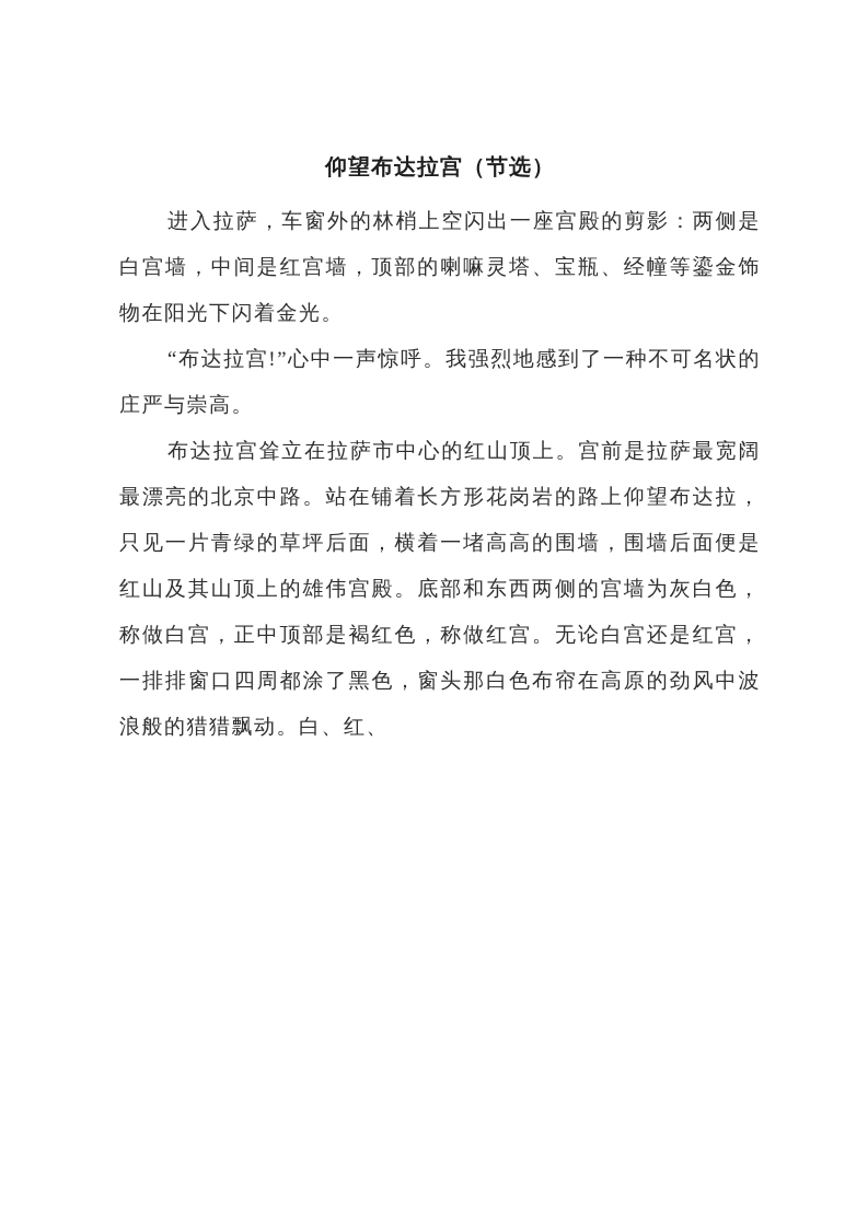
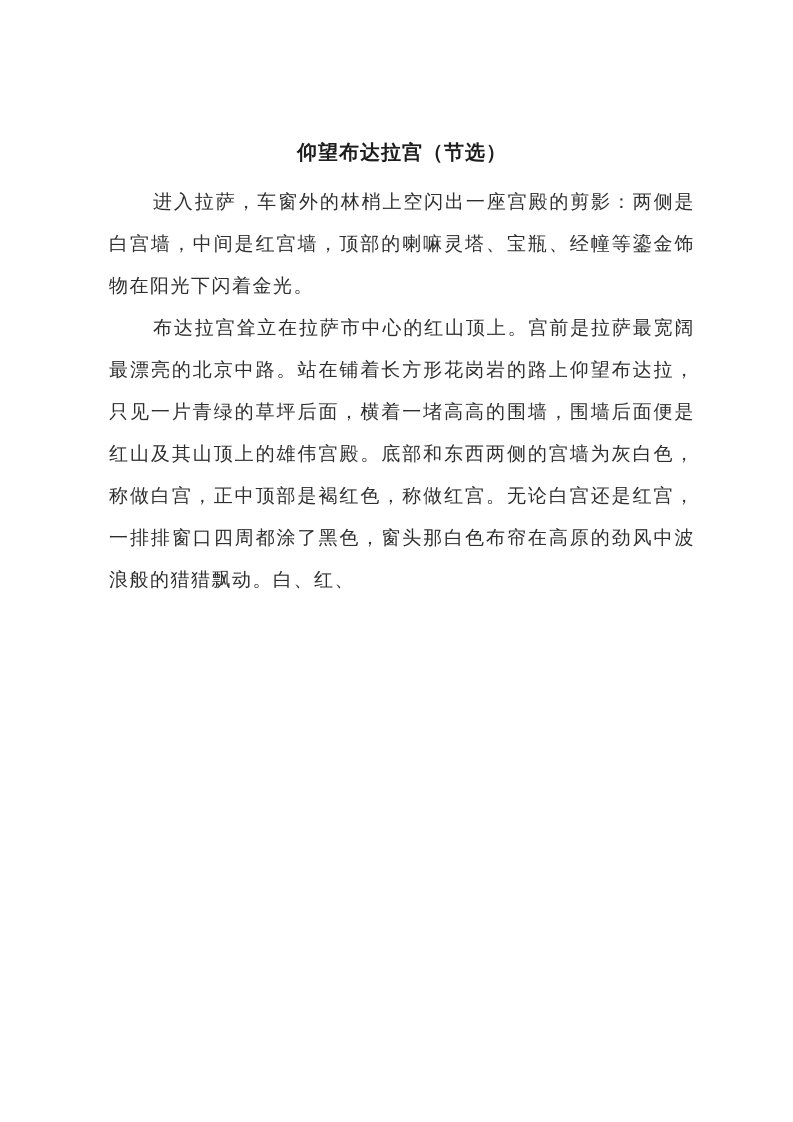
  仰望布达拉宫（节选）
  进入拉萨，车窗外的林梢上空闪出一座宫殿的剪影：两侧是白宫墙，中间是红宫墙，顶部的喇嘛灵塔、宝瓶、经幢等鎏金饰物在阳光下闪着金光。
- “布达拉宫!”心中一声惊呼。我强烈地感到了一种不可名状的庄严与崇高。
  布达拉宫耸立在拉萨市中心的红山顶上。宫前是拉萨最宽阔最漂亮的北京中路。站在铺着长方形花岗岩的路上仰望布达拉，只见一片青绿的草坪后面，横着一堵高高的围墙，围墙后面便是红山及其山顶上的雄伟宫殿。底部和东西两侧的宫墙为灰白色，称做白宫，正中顶部是褐红色，称做红宫。无论白宫还是红宫，一排排窗口四周都涂了黑色，窗头那白色布帘在高原的劲风中波浪般的猎猎飘动。白、红、
